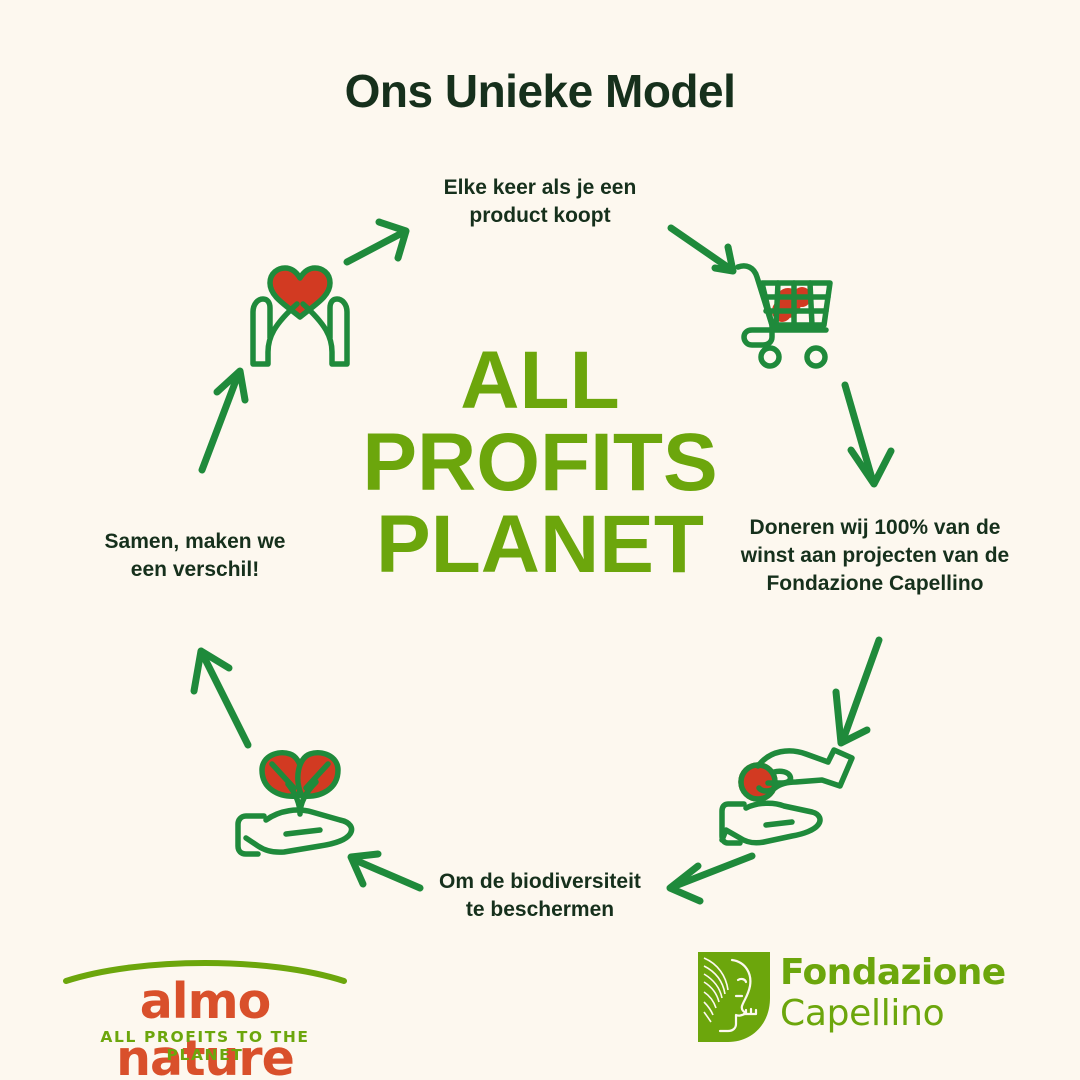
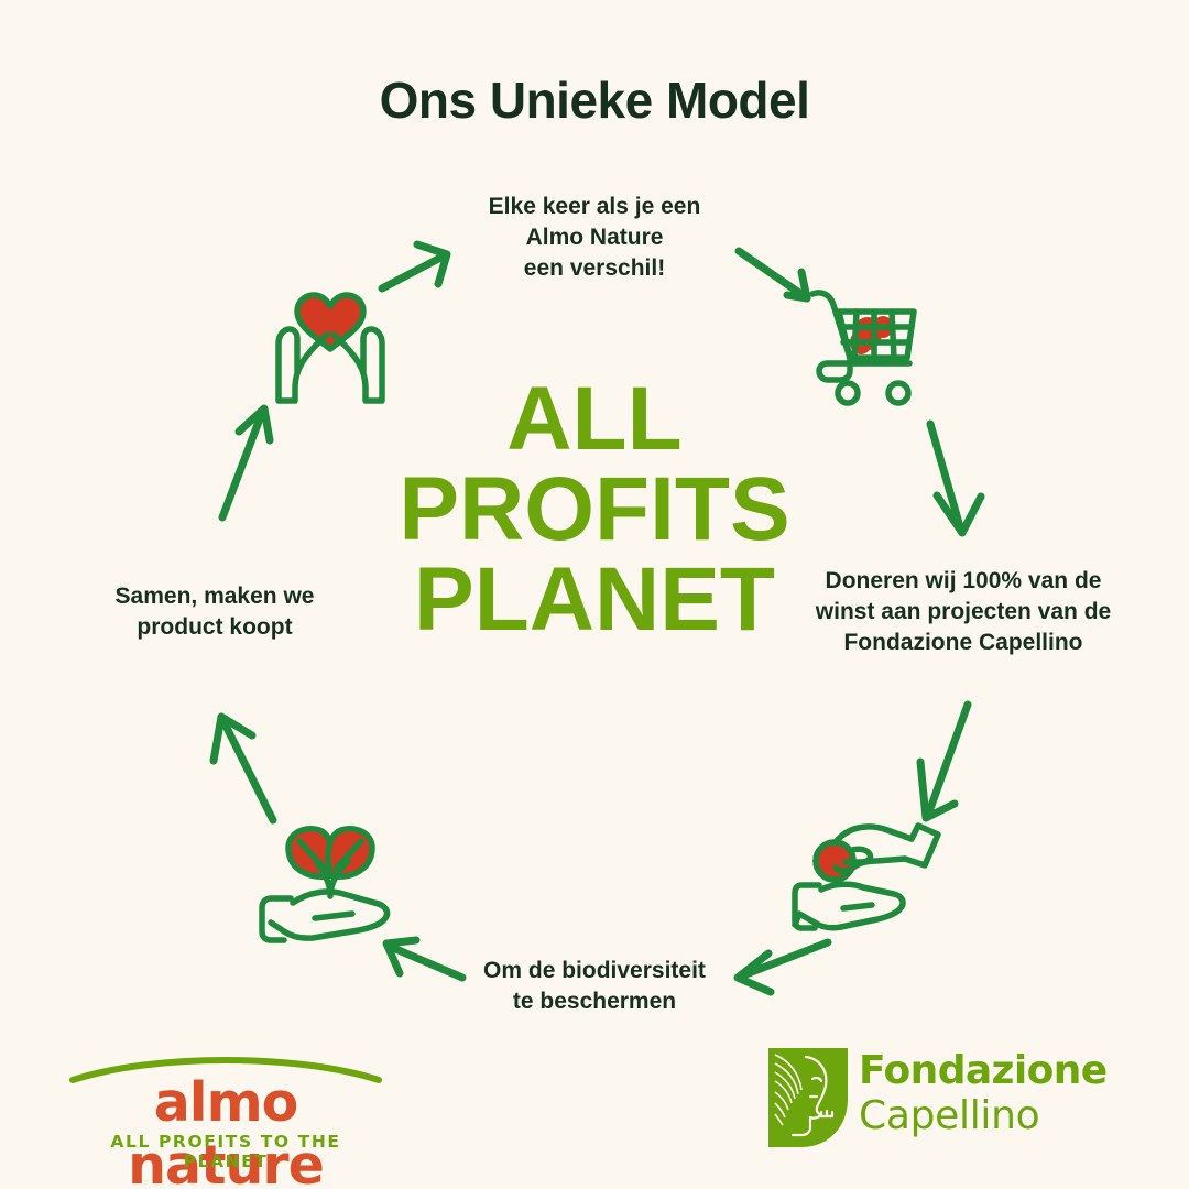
  Ons Unieke Model
  ALL
  PROFITS
  PLANET
  Elke keer als je een
+ Almo Nature
- product koopt
+ een verschil!
  Doneren wij 100% van de
  winst aan projecten van de
  Fondazione Capellino
  Om de biodiversiteit
  te beschermen
  Samen, maken we
- een verschil!
+ product koopt
  almo nature
  ALL PROFITS TO THE PLANET
  Fondazione
  Capellino
